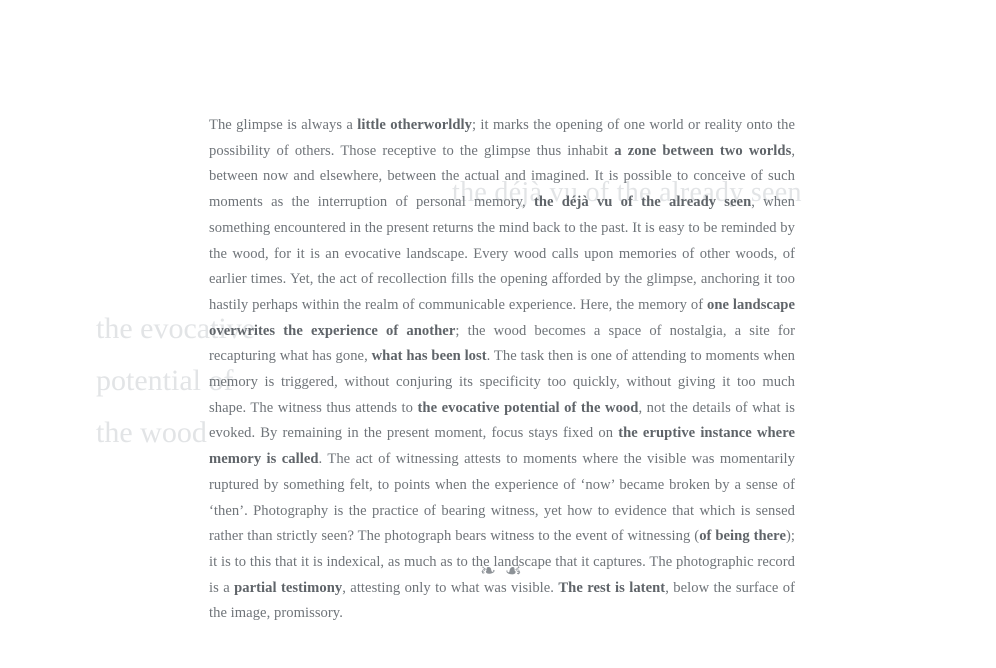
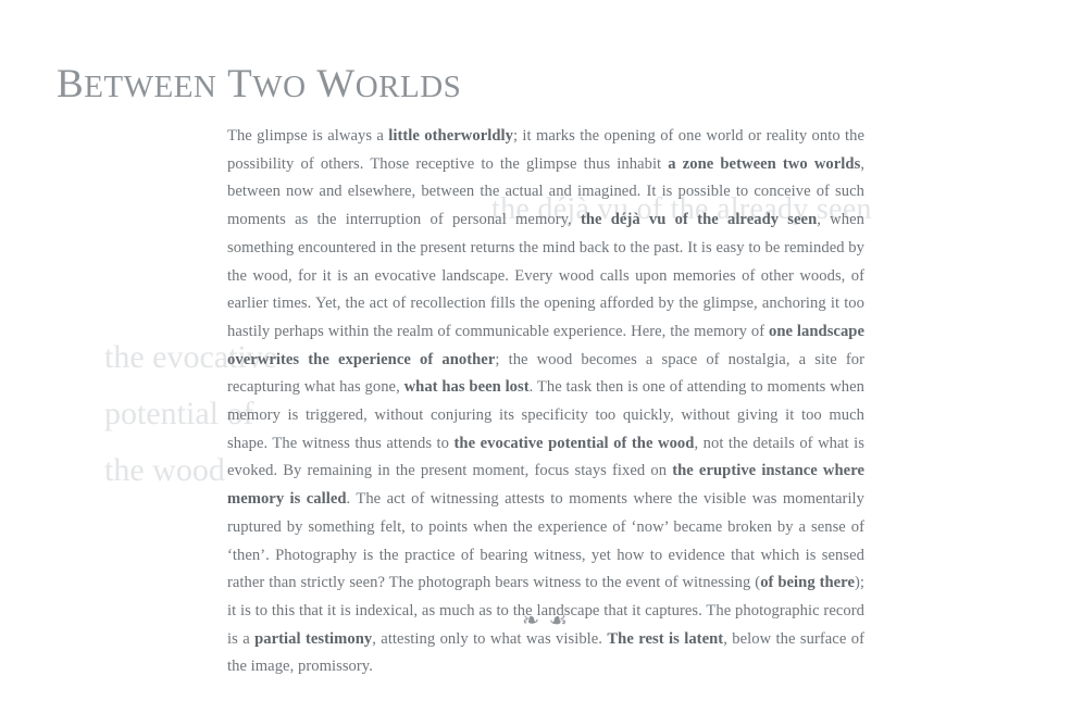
+ BETWEEN TWO WORLDS
  the déjà vu of the already seen
  the evocative
  potential of
  the wood
  The glimpse is always a little otherworldly; it marks the opening of one world or reality onto the possibility of others. Those receptive to the glimpse thus inhabit a zone between two worlds, between now and elsewhere, between the actual and imagined. It is possible to conceive of such moments as the interruption of personal memory, the déjà vu of the already seen, when something encountered in the present returns the mind back to the past. It is easy to be reminded by the wood, for it is an evocative landscape. Every wood calls upon memories of other woods, of earlier times. Yet, the act of recollection fills the opening afforded by the glimpse, anchoring it too hastily perhaps within the realm of communicable experience. Here, the memory of one landscape overwrites the experience of another; the wood becomes a space of nostalgia, a site for recapturing what has gone, what has been lost. The task then is one of attending to moments when memory is triggered, without conjuring its specificity too quickly, without giving it too much shape. The witness thus attends to the evocative potential of the wood, not the details of what is evoked. By remaining in the present moment, focus stays fixed on the eruptive instance where memory is called. The act of witnessing attests to moments where the visible was momentarily ruptured by something felt, to points when the experience of ‘now’ became broken by a sense of ‘then’. Photography is the practice of bearing witness, yet how to evidence that which is sensed rather than strictly seen? The photograph bears witness to the event of witnessing (of being there); it is to this that it is indexical, as much as to the landscape that it captures. The photographic record is a partial testimony, attesting only to what was visible. The rest is latent, below the surface of the image, promissory.
  ❧ ☙
